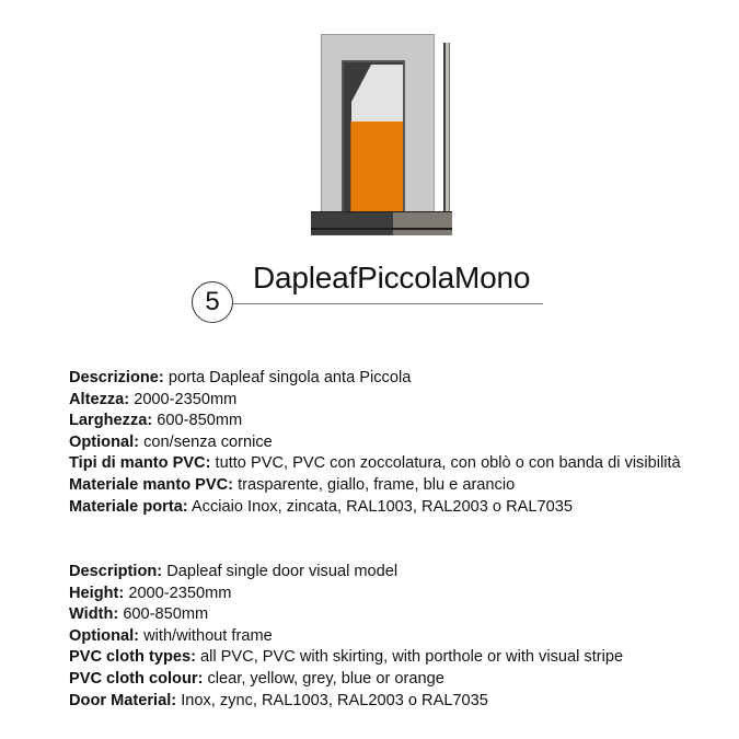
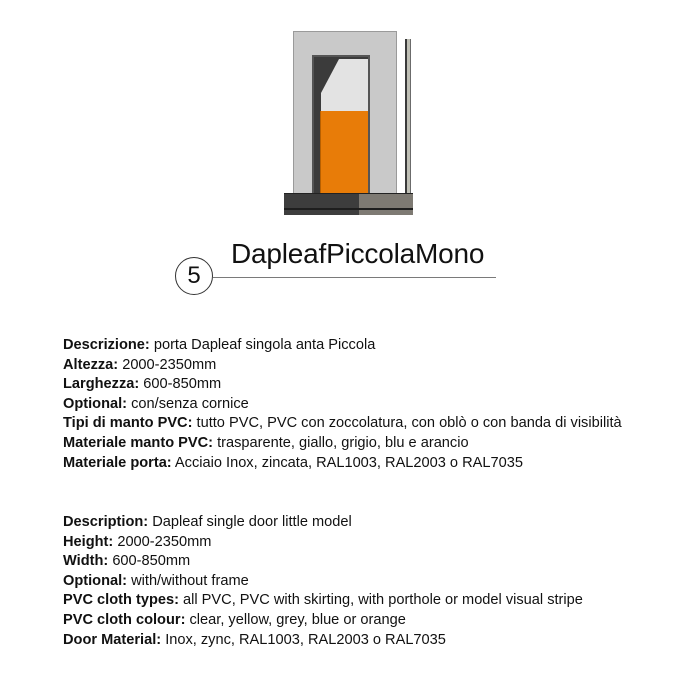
  5
  DapleafPiccolaMono
  Descrizione: porta Dapleaf singola anta Piccola
  Altezza: 2000-2350mm
  Larghezza: 600-850mm
  Optional: con/senza cornice
  Tipi di manto PVC: tutto PVC, PVC con zoccolatura, con oblò o con banda di visibilità
- Materiale manto PVC: trasparente, giallo, frame, blu e arancio
+ Materiale manto PVC: trasparente, giallo, grigio, blu e arancio
  Materiale porta: Acciaio Inox, zincata, RAL1003, RAL2003 o RAL7035
- Description: Dapleaf single door visual model
+ Description: Dapleaf single door little model
  Height: 2000-2350mm
  Width: 600-850mm
  Optional: with/without frame
- PVC cloth types: all PVC, PVC with skirting, with porthole or with visual stripe
+ PVC cloth types: all PVC, PVC with skirting, with porthole or model visual stripe
  PVC cloth colour: clear, yellow, grey, blue or orange
  Door Material: Inox, zync, RAL1003, RAL2003 o RAL7035
